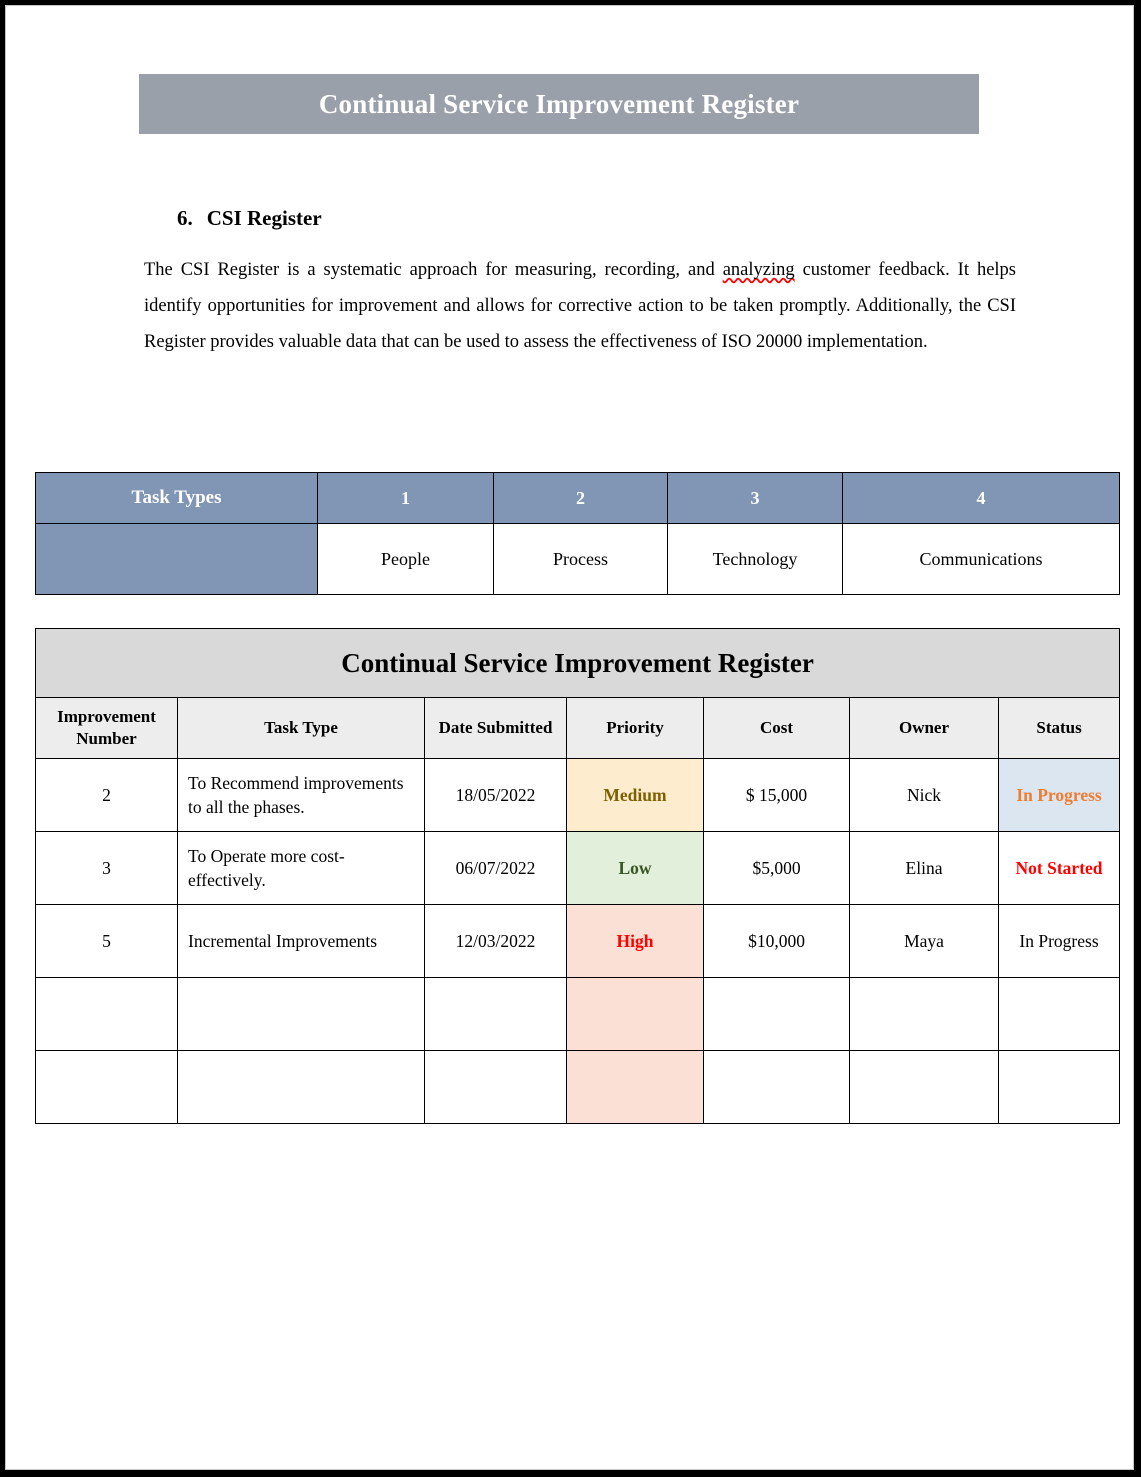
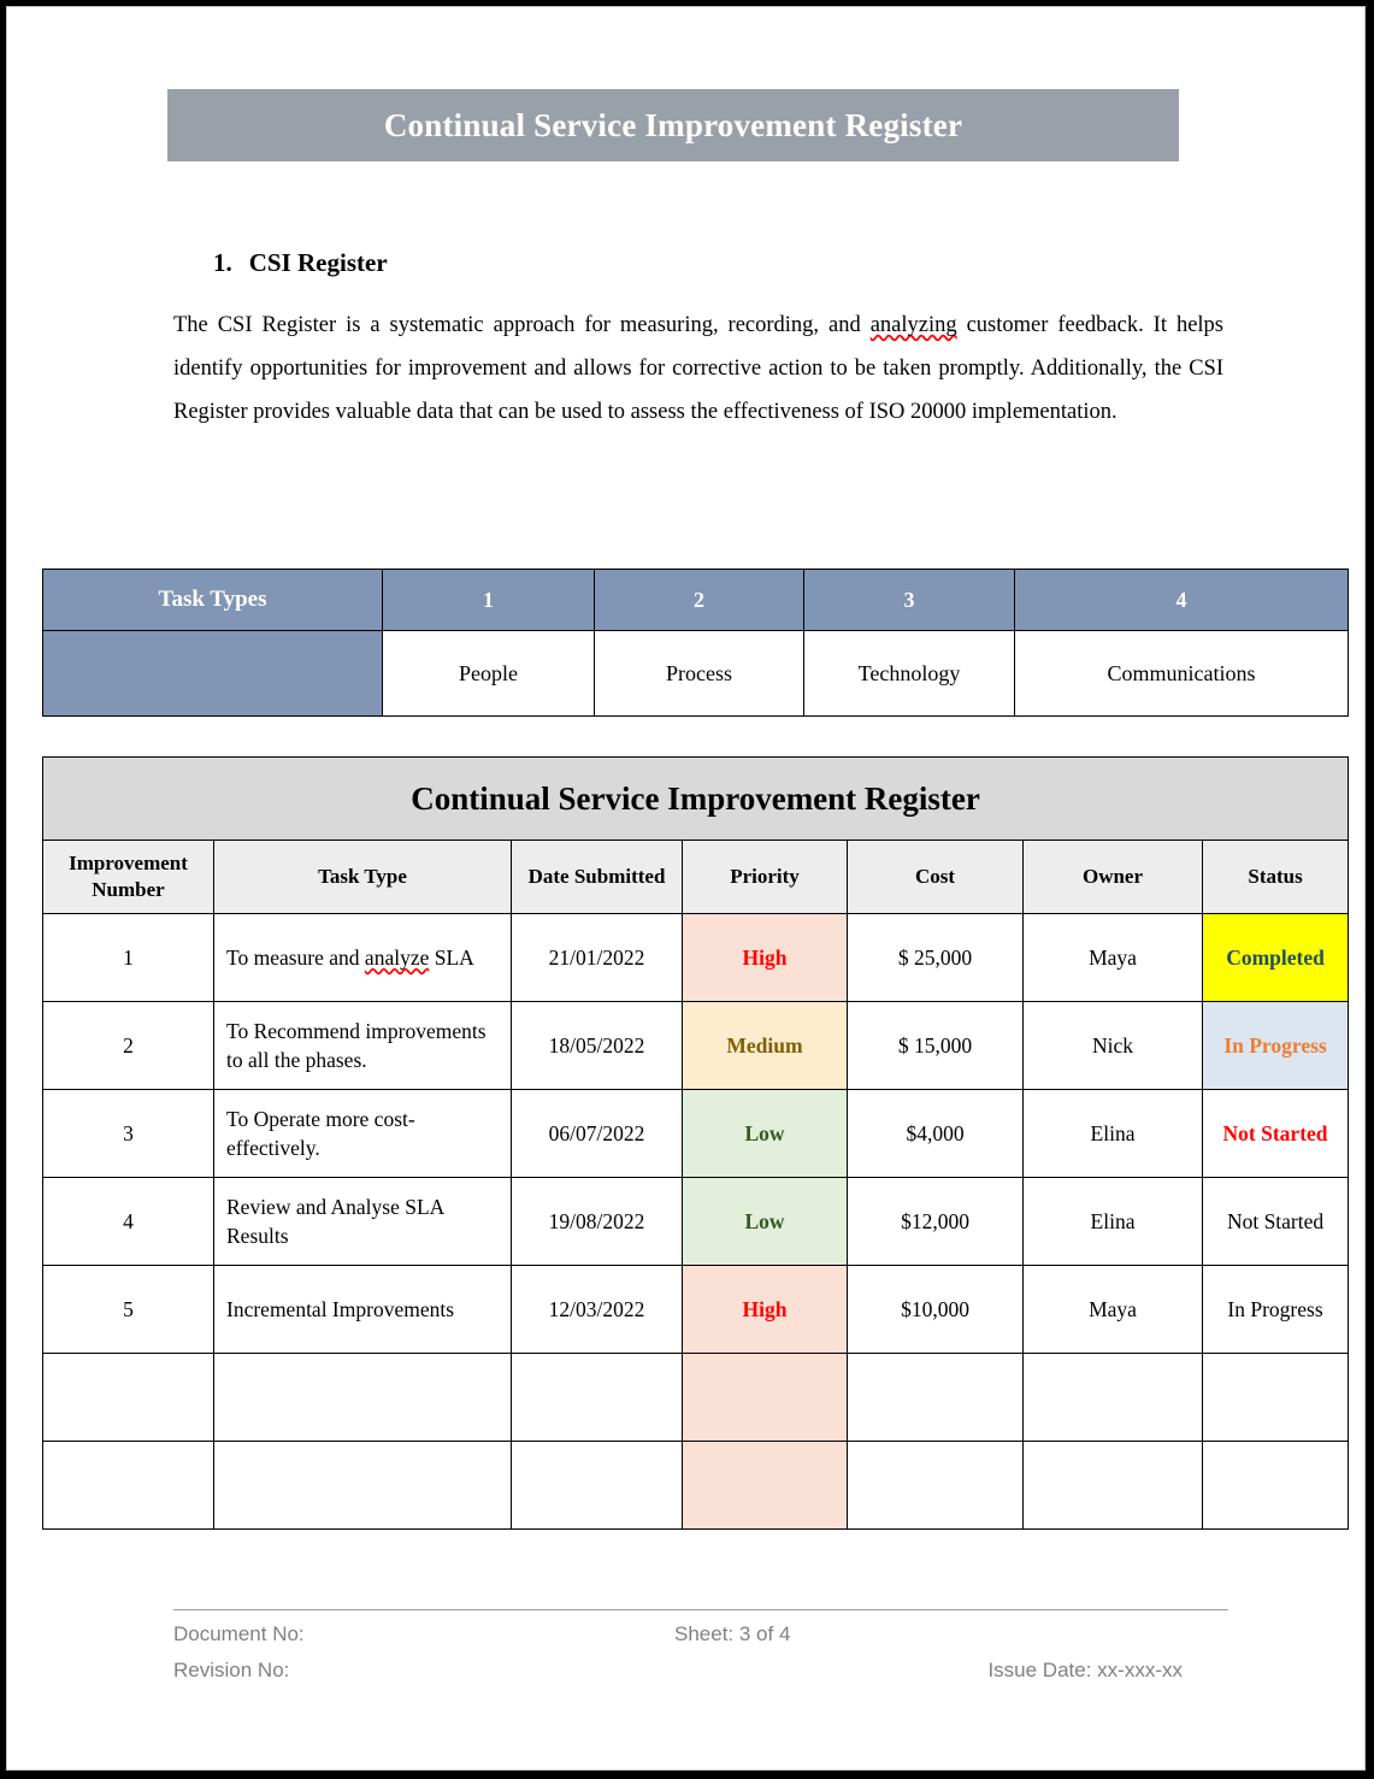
  Continual Service Improvement Register
- 6. CSI Register
+ 1. CSI Register
  The CSI Register is a systematic approach for measuring, recording, and analyzing customer feedback. It helps identify opportunities for improvement and allows for corrective action to be taken promptly. Additionally, the CSI Register provides valuable data that can be used to assess the effectiveness of ISO 20000 implementation.
  Task Types	1	2	3	4
  	People	Process	Technology	Communications
  Continual Service Improvement Register
  Improvement Number	Task Type	Date Submitted	Priority	Cost	Owner	Status
+ 1	To measure and analyze SLA	21/01/2022	High	$ 25,000	Maya	Completed
  2	To Recommend improvements to all the phases.	18/05/2022	Medium	$ 15,000	Nick	In Progress
- 3	To Operate more cost-effectively.	06/07/2022	Low	$5,000	Elina	Not Started
+ 3	To Operate more cost-effectively.	06/07/2022	Low	$4,000	Elina	Not Started
+ 4	Review and Analyse SLA Results	19/08/2022	Low	$12,000	Elina	Not Started
  5	Incremental Improvements	12/03/2022	High	$10,000	Maya	In Progress
+ Document No:
+ Sheet: 3 of 4
+ Revision No:
+ Issue Date: xx-xxx-xx
